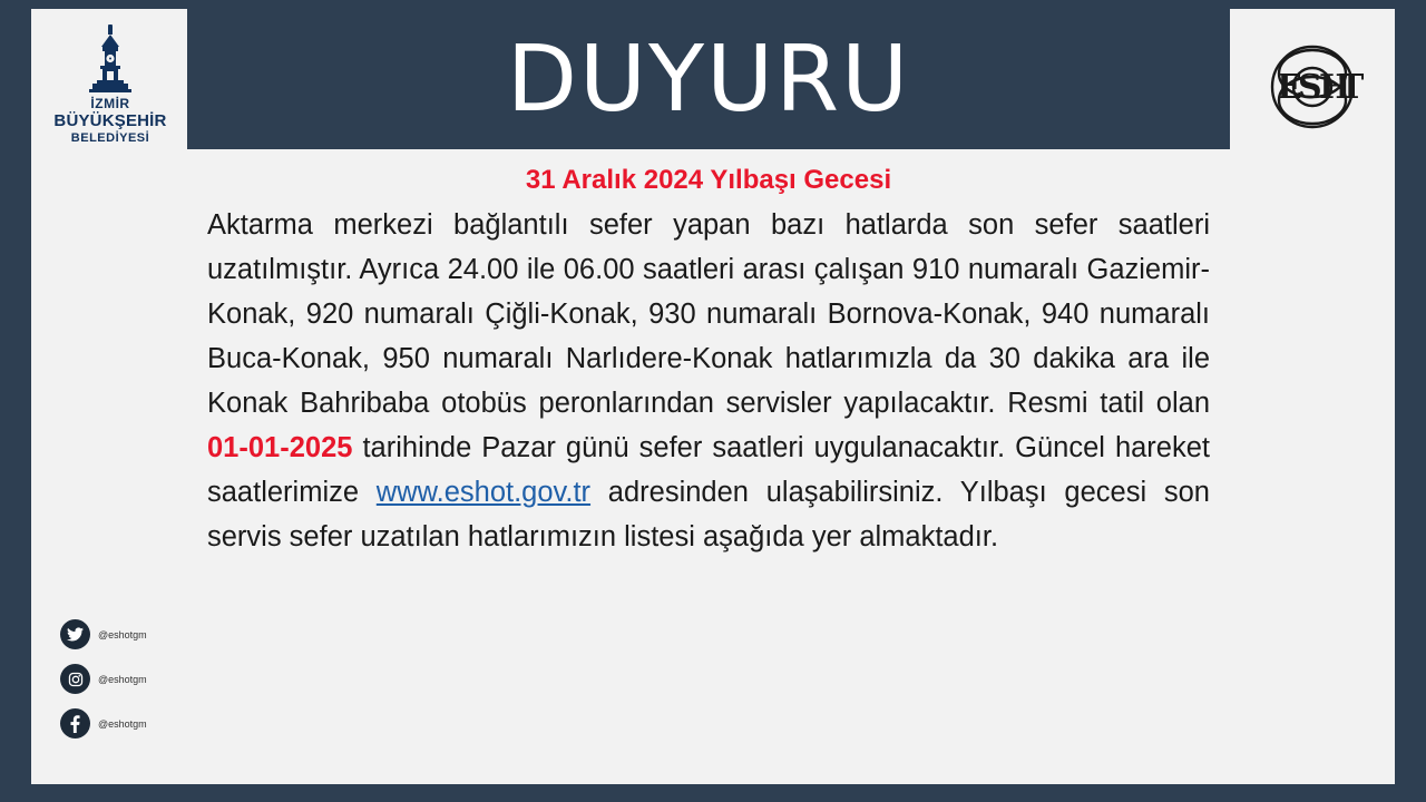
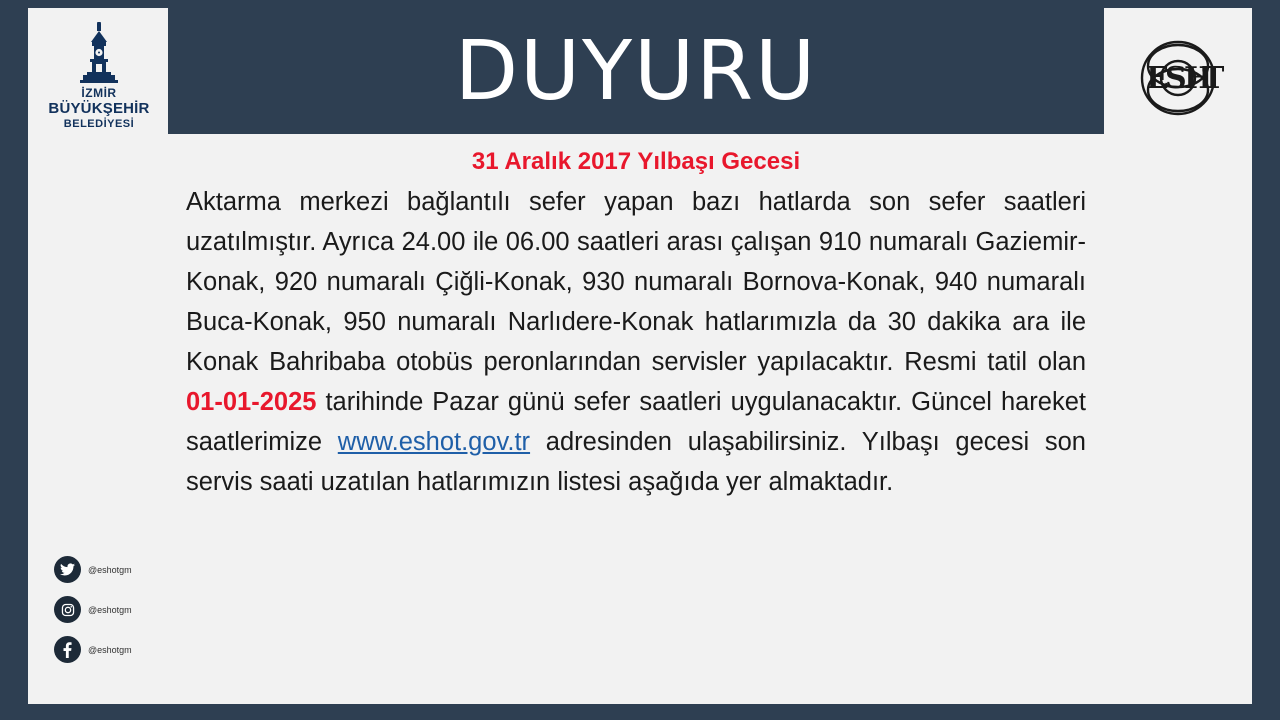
  İZMİR
  BÜYÜKŞEHİR
  BELEDİYESİ
  @eshotgm
  @eshotgm
  @eshotgm
  DUYURU
  E
  S
  H
  T
- 31 Aralık 2024 Yılbaşı Gecesi
+ 31 Aralık 2017 Yılbaşı Gecesi
- Aktarma merkezi bağlantılı sefer yapan bazı hatlarda son sefer saatleri uzatılmıştır. Ayrıca 24.00 ile 06.00 saatleri arası çalışan 910 numaralı Gaziemir-Konak, 920 numaralı Çiğli-Konak, 930 numaralı Bornova-Konak, 940 numaralı Buca-Konak, 950 numaralı Narlıdere-Konak hatlarımızla da 30 dakika ara ile Konak Bahribaba otobüs peronlarından servisler yapılacaktır. Resmi tatil olan 01-01-2025 tarihinde Pazar günü sefer saatleri uygulanacaktır. Güncel hareket saatlerimize www.eshot.gov.tr adresinden ulaşabilirsiniz. Yılbaşı gecesi son servis sefer uzatılan hatlarımızın listesi aşağıda yer almaktadır.
+ Aktarma merkezi bağlantılı sefer yapan bazı hatlarda son sefer saatleri uzatılmıştır. Ayrıca 24.00 ile 06.00 saatleri arası çalışan 910 numaralı Gaziemir-Konak, 920 numaralı Çiğli-Konak, 930 numaralı Bornova-Konak, 940 numaralı Buca-Konak, 950 numaralı Narlıdere-Konak hatlarımızla da 30 dakika ara ile Konak Bahribaba otobüs peronlarından servisler yapılacaktır. Resmi tatil olan 01-01-2025 tarihinde Pazar günü sefer saatleri uygulanacaktır. Güncel hareket saatlerimize www.eshot.gov.tr adresinden ulaşabilirsiniz. Yılbaşı gecesi son servis saati uzatılan hatlarımızın listesi aşağıda yer almaktadır.
